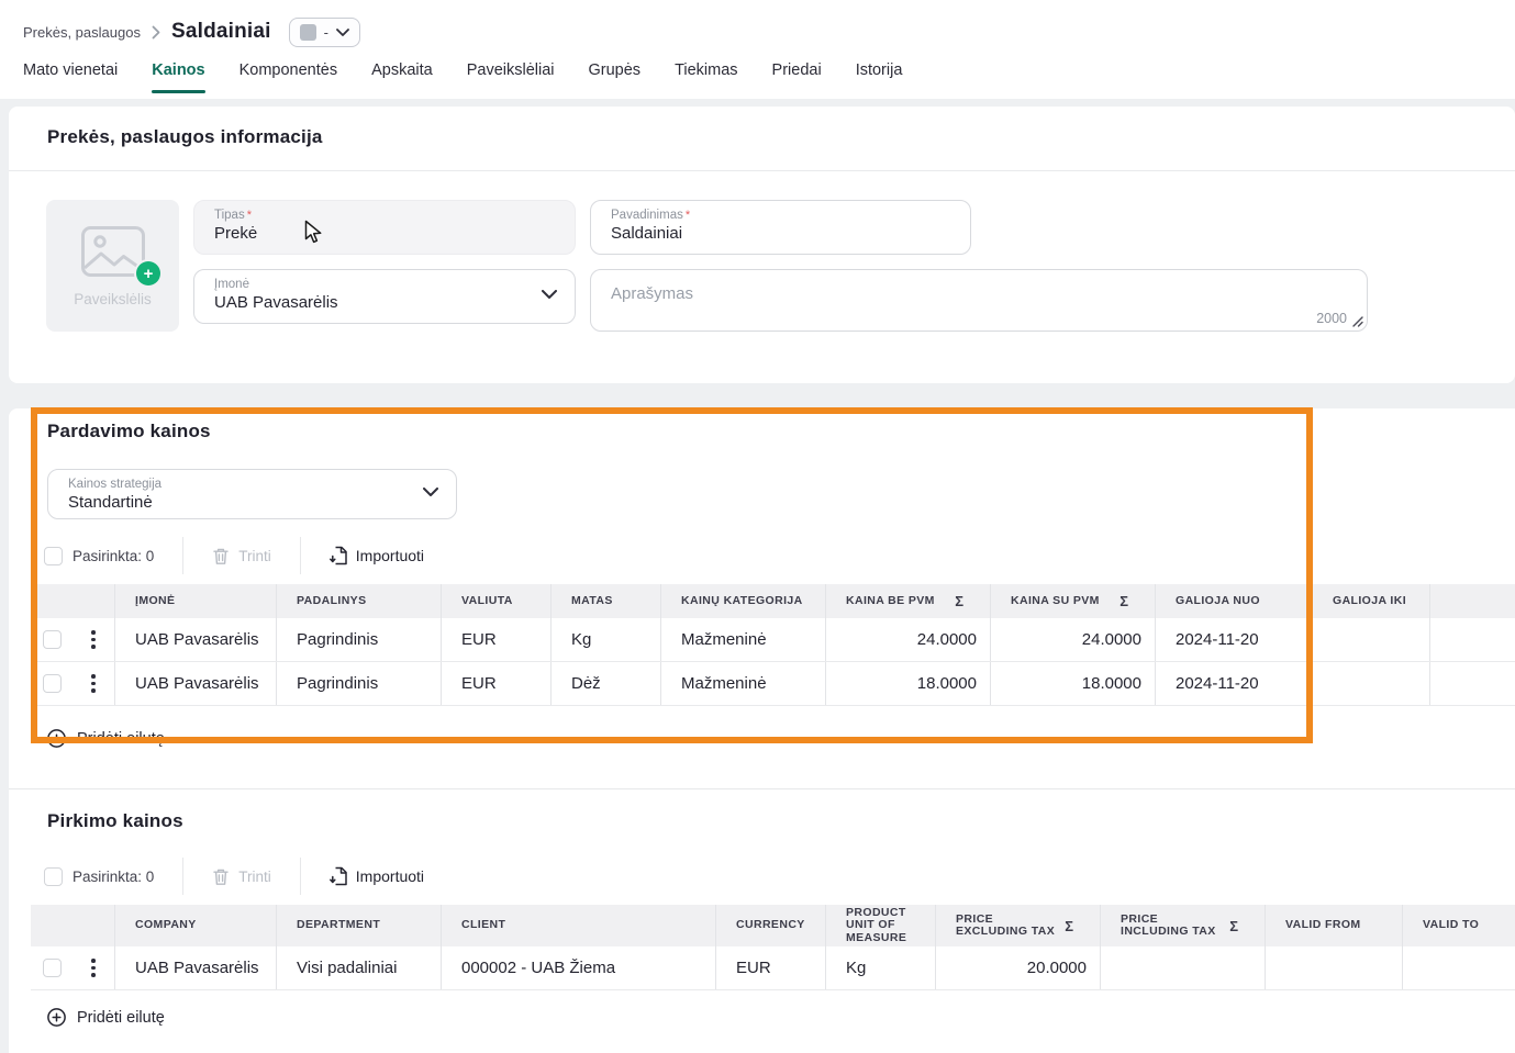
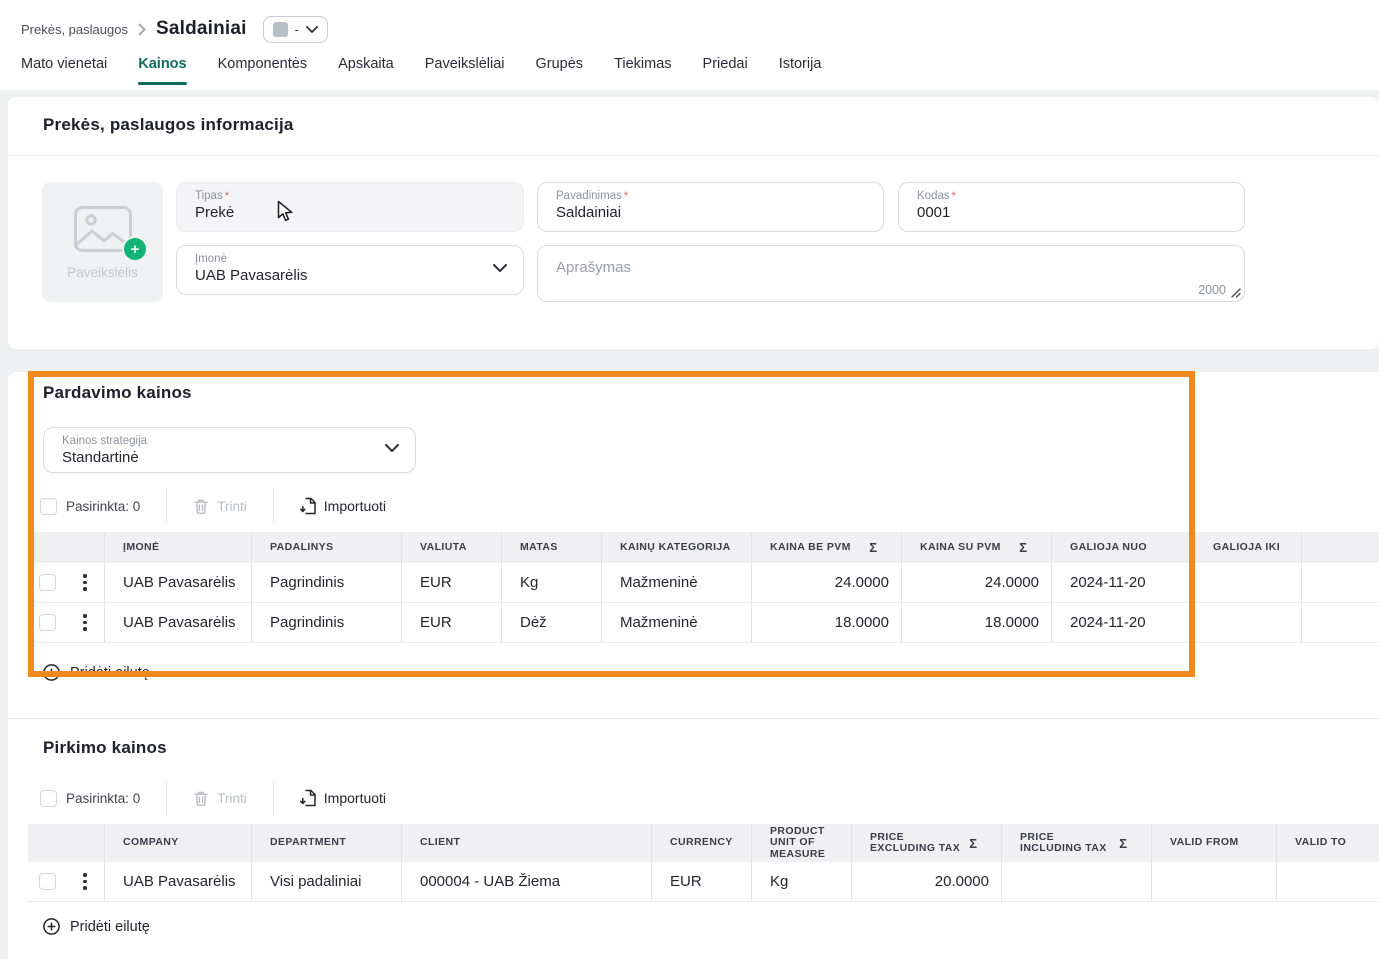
  Prekės, paslaugos
  Saldainiai
  -
  Mato vienetai
  Kainos
  Komponentės
  Apskaita
  Paveikslėliai
  Grupės
  Tiekimas
  Priedai
  Istorija
  Prekės, paslaugos informacija
  +
  Paveikslėlis
  Tipas *
  Prekė
  Pavadinimas *
  Saldainiai
+ Kodas *
+ 0001
  Įmonė
  UAB Pavasarėlis
  Aprašymas
  2000
  Pardavimo kainos
  Kainos strategija
  Standartinė
  Pasirinkta: 0
  Trinti
  Importuoti
  ĮMONĖ
  PADALINYS
  VALIUTA
  MATAS
  KAINŲ KATEGORIJA
  KAINA BE PVM
  Σ
  KAINA SU PVM
  Σ
  GALIOJA NUO
  GALIOJA IKI
  UAB Pavasarėlis
  Pagrindinis
  EUR
  Kg
  Mažmeninė
  24.0000
  24.0000
  2024-11-20
  UAB Pavasarėlis
  Pagrindinis
  EUR
  Dėž
  Mažmeninė
  18.0000
  18.0000
  2024-11-20
  Pridėti eilutę
  Pirkimo kainos
  Pasirinkta: 0
  Trinti
  Importuoti
  COMPANY
  DEPARTMENT
  CLIENT
  CURRENCY
  PRODUCT UNIT OF MEASURE
  PRICE EXCLUDING TAX
  Σ
  PRICE INCLUDING TAX
  Σ
  VALID FROM
  VALID TO
  UAB Pavasarėlis
  Visi padaliniai
- 000002 - UAB Žiema
+ 000004 - UAB Žiema
  EUR
  Kg
  20.0000
  Pridėti eilutę
